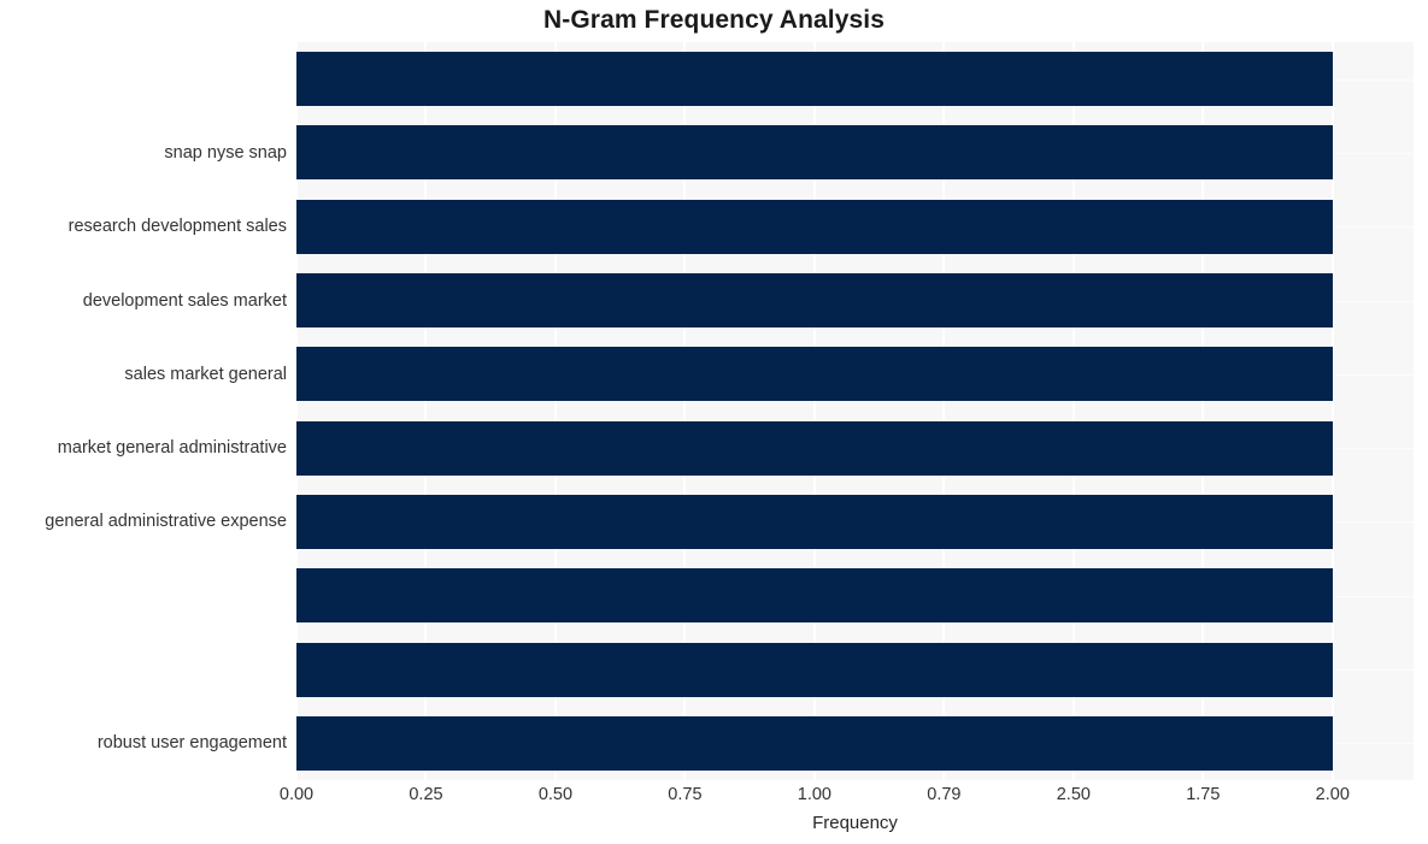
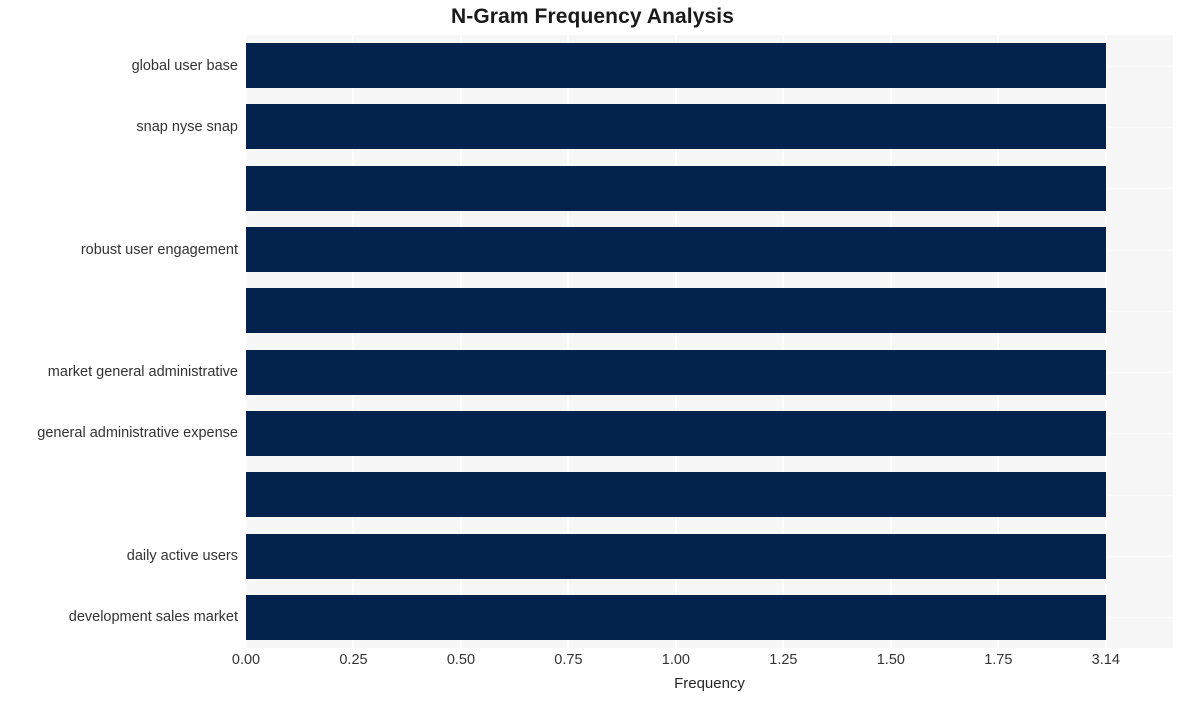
  N-Gram Frequency Analysis
+ global user base
  snap nyse snap
- research development sales
- development sales market
+ robust user engagement
- sales market general
  market general administrative
  general administrative expense
+ daily active users
- robust user engagement
+ development sales market
  0.00
  0.25
  0.50
  0.75
  1.00
- 0.79
+ 1.25
- 2.50
+ 1.50
  1.75
- 2.00
+ 3.14
  Frequency
